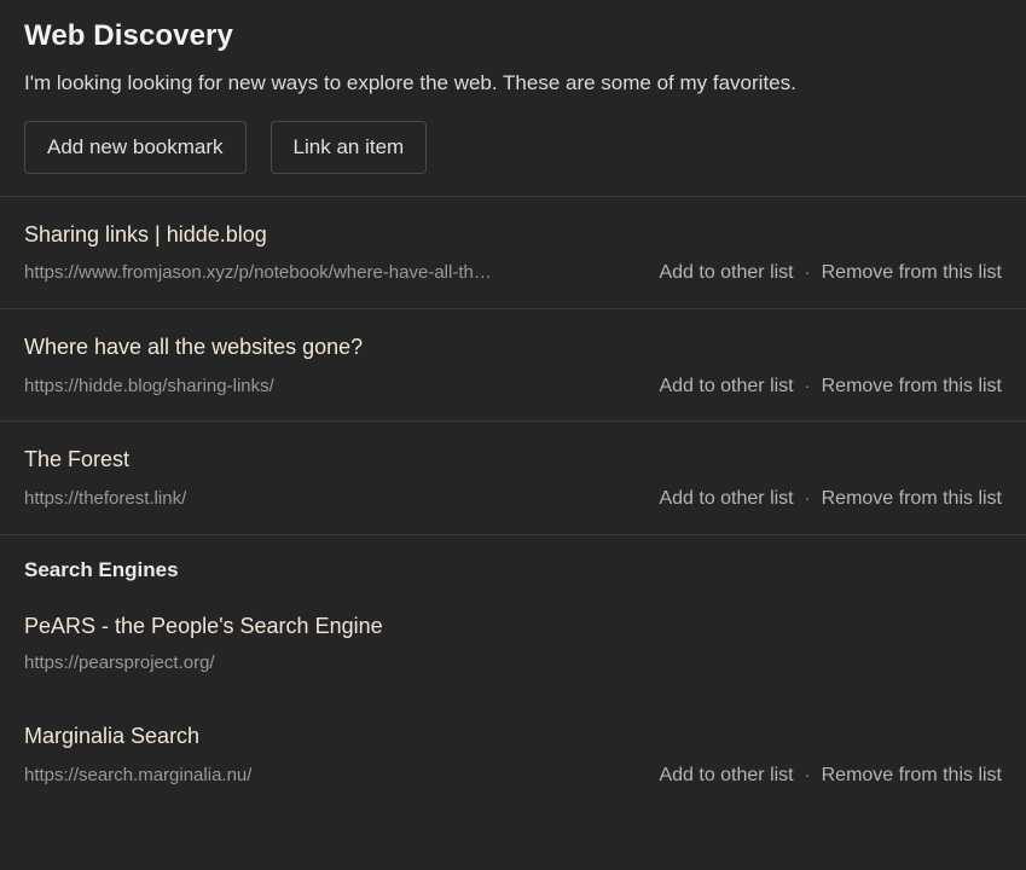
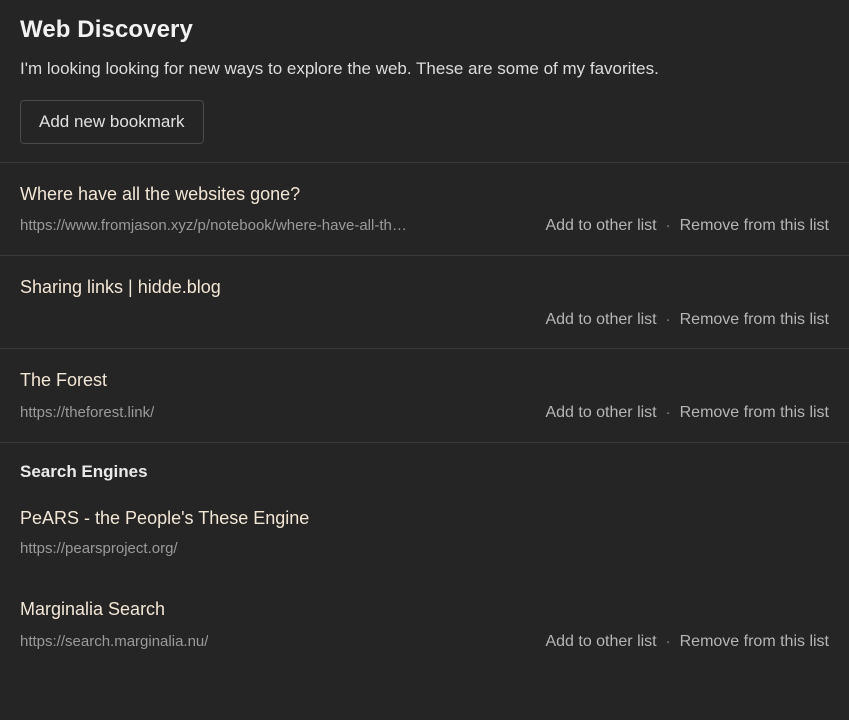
  Web Discovery
  I'm looking looking for new ways to explore the web. These are some of my favorites.
  Add new bookmark
- Link an item
- Sharing links | hidde.blog
+ Where have all the websites gone?
  https://www.fromjason.xyz/p/notebook/where-have-all-th…
  Add to other list
  ·
  Remove from this list
- Where have all the websites gone?
+ Sharing links | hidde.blog
- https://hidde.blog/sharing-links/
  Add to other list
  ·
  Remove from this list
  The Forest
  https://theforest.link/
  Add to other list
  ·
  Remove from this list
  Search Engines
- PeARS - the People's Search Engine
+ PeARS - the People's These Engine
  https://pearsproject.org/
  Marginalia Search
  https://search.marginalia.nu/
  Add to other list
  ·
  Remove from this list
